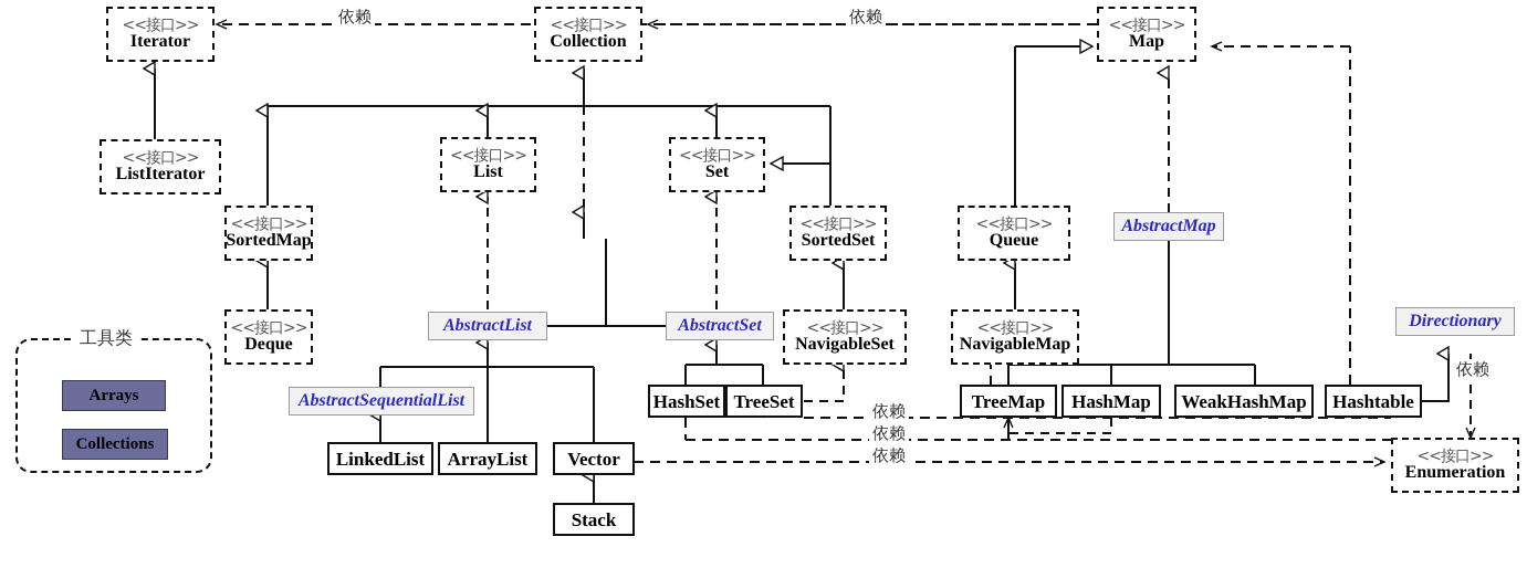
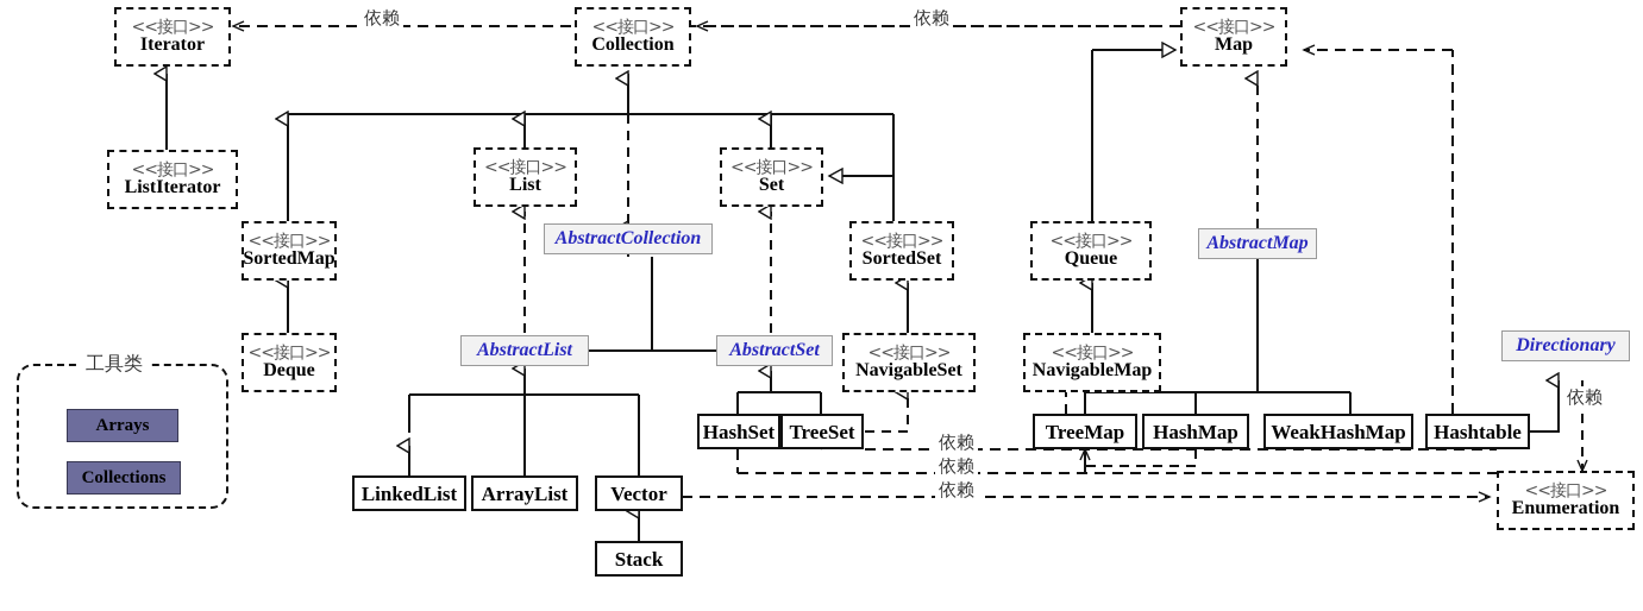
  <<接口>>
  Iterator
  <<接口>>
  ListIterator
  <<接口>>
  Collection
  <<接口>>
  List
  <<接口>>
  Set
  <<接口>>
  SortedMap
  <<接口>>
  Deque
  <<接口>>
  SortedSet
  <<接口>>
  NavigableSet
  <<接口>>
  Map
  <<接口>>
  Queue
  <<接口>>
  NavigableMap
  <<接口>>
  Enumeration
+ AbstractCollection
  AbstractList
  AbstractSet
- AbstractSequentialList
  AbstractMap
  Directionary
  LinkedList
  ArrayList
  Vector
  Stack
  HashSet
  TreeSet
  TreeMap
  HashMap
  WeakHashMap
  Hashtable
  工具类
  Arrays
  Collections
  依赖
  依赖
  依赖
  依赖
  依赖
  依赖
